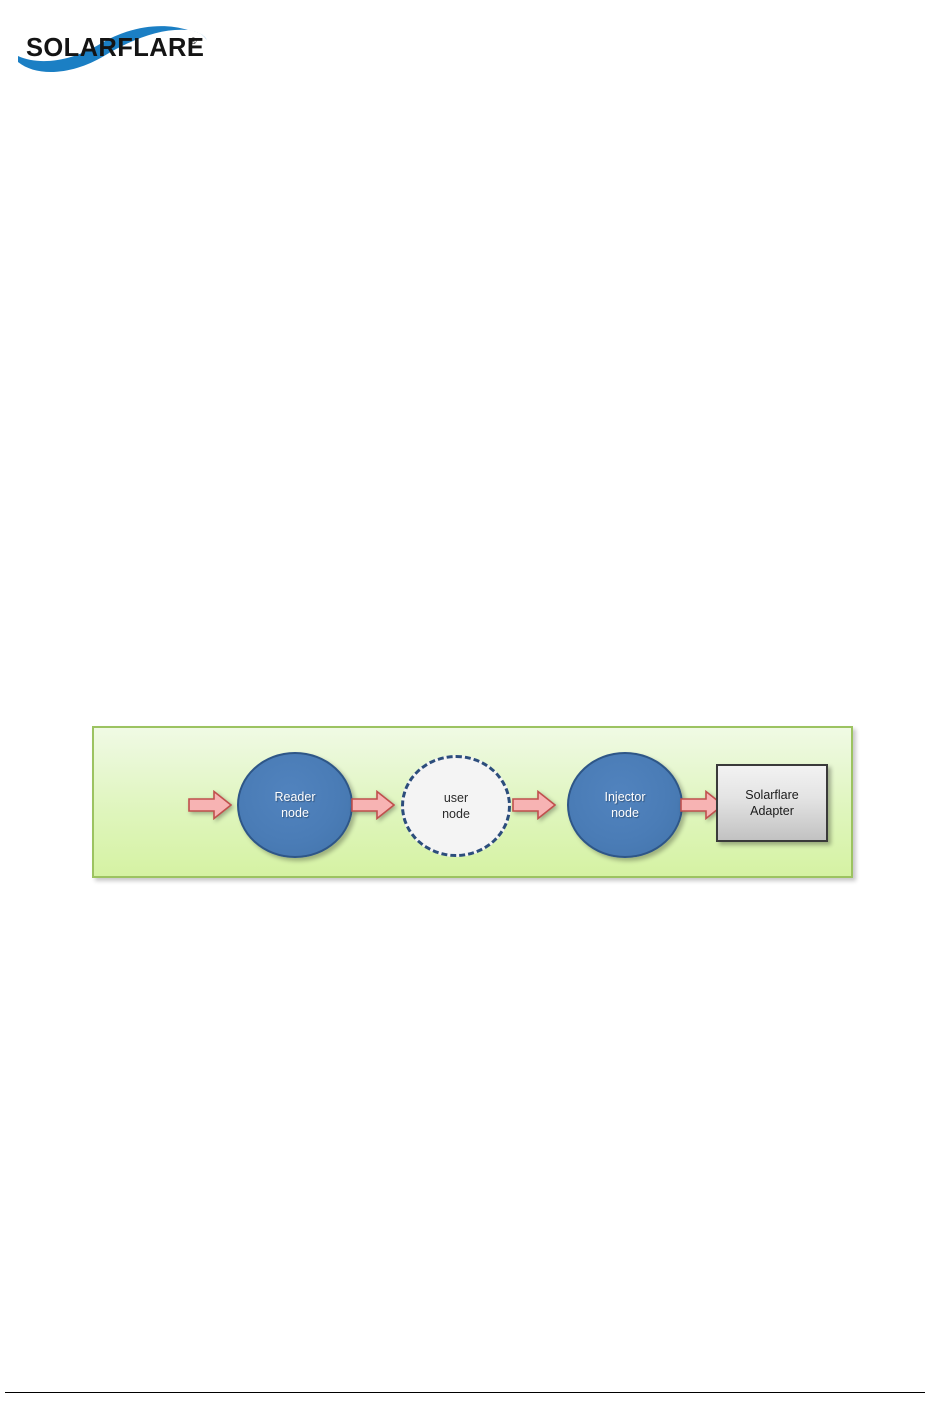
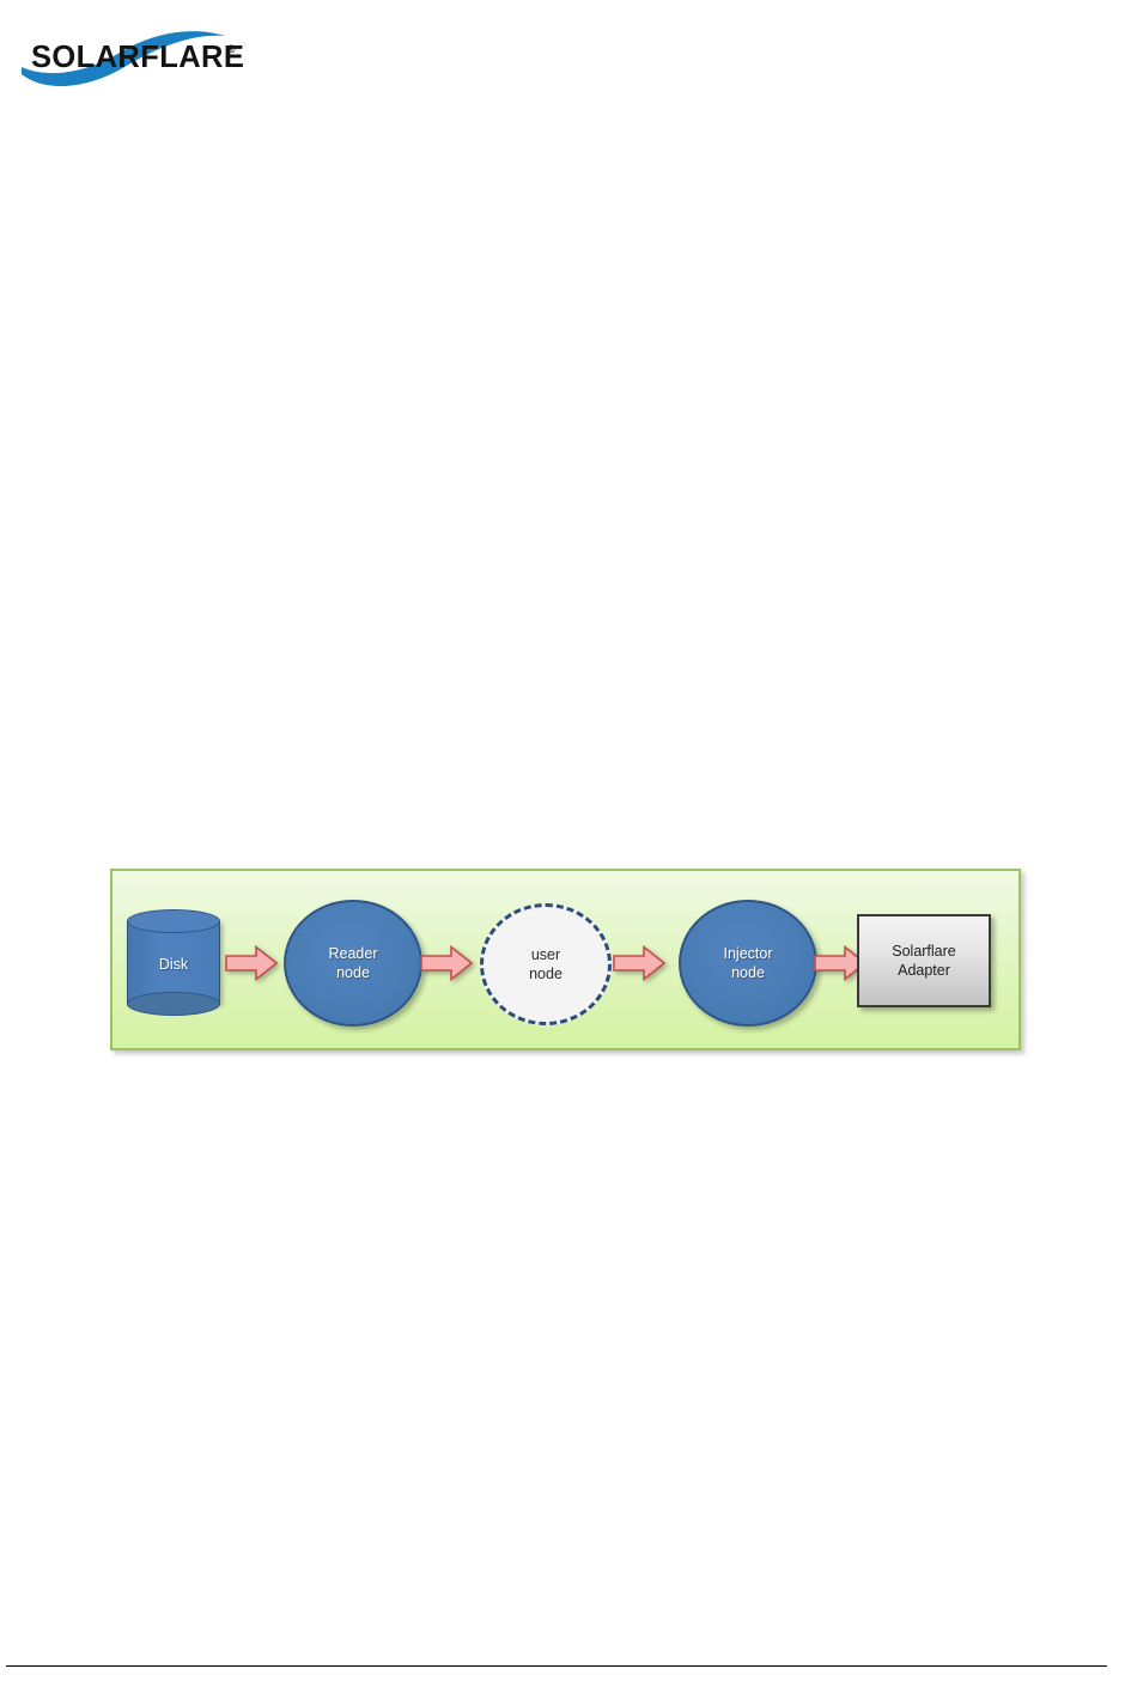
  SOLARFLARE
  ®
+ Disk
  Reader
  node
  user
  node
  Injector
  node
  Solarflare
  Adapter
